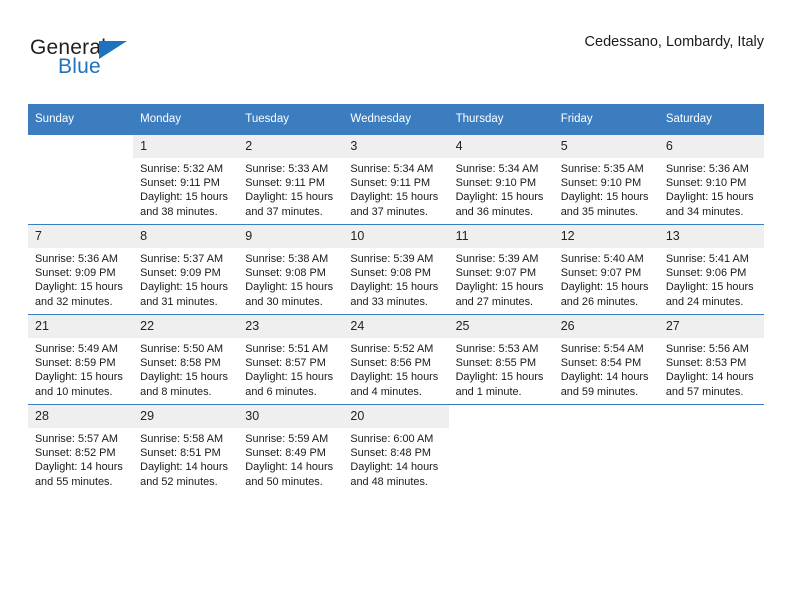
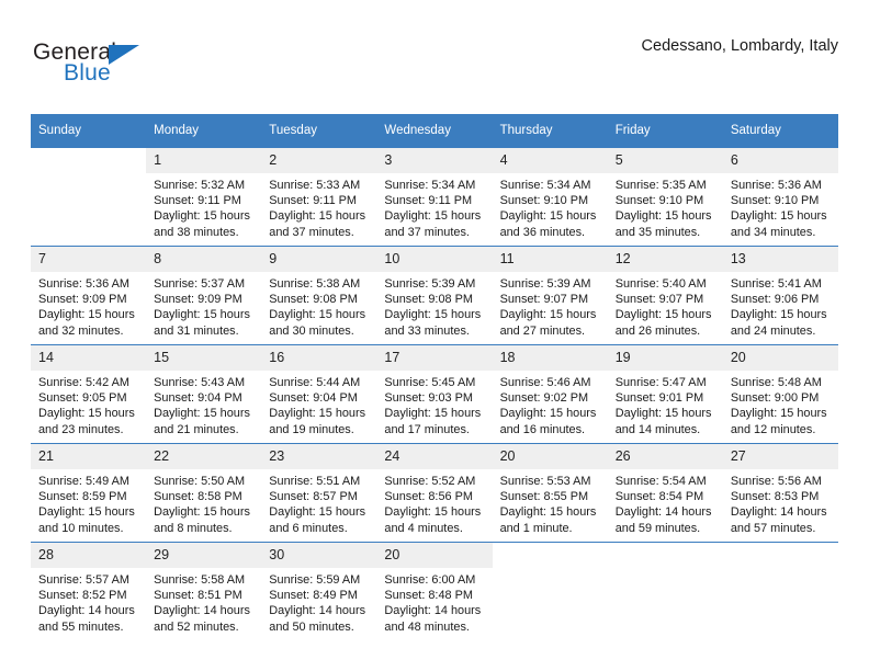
  General
  Blue
  Cedessano, Lombardy, Italy
  Sunday	Monday	Tuesday	Wednesday	Thursday	Friday	Saturday
  	1Sunrise: 5:32 AMSunset: 9:11 PMDaylight: 15 hours and 38 minutes.	2Sunrise: 5:33 AMSunset: 9:11 PMDaylight: 15 hours and 37 minutes.	3Sunrise: 5:34 AMSunset: 9:11 PMDaylight: 15 hours and 37 minutes.	4Sunrise: 5:34 AMSunset: 9:10 PMDaylight: 15 hours and 36 minutes.	5Sunrise: 5:35 AMSunset: 9:10 PMDaylight: 15 hours and 35 minutes.	6Sunrise: 5:36 AMSunset: 9:10 PMDaylight: 15 hours and 34 minutes.
  7Sunrise: 5:36 AMSunset: 9:09 PMDaylight: 15 hours and 32 minutes.	8Sunrise: 5:37 AMSunset: 9:09 PMDaylight: 15 hours and 31 minutes.	9Sunrise: 5:38 AMSunset: 9:08 PMDaylight: 15 hours and 30 minutes.	10Sunrise: 5:39 AMSunset: 9:08 PMDaylight: 15 hours and 33 minutes.	11Sunrise: 5:39 AMSunset: 9:07 PMDaylight: 15 hours and 27 minutes.	12Sunrise: 5:40 AMSunset: 9:07 PMDaylight: 15 hours and 26 minutes.	13Sunrise: 5:41 AMSunset: 9:06 PMDaylight: 15 hours and 24 minutes.
+ 14Sunrise: 5:42 AMSunset: 9:05 PMDaylight: 15 hours and 23 minutes.	15Sunrise: 5:43 AMSunset: 9:04 PMDaylight: 15 hours and 21 minutes.	16Sunrise: 5:44 AMSunset: 9:04 PMDaylight: 15 hours and 19 minutes.	17Sunrise: 5:45 AMSunset: 9:03 PMDaylight: 15 hours and 17 minutes.	18Sunrise: 5:46 AMSunset: 9:02 PMDaylight: 15 hours and 16 minutes.	19Sunrise: 5:47 AMSunset: 9:01 PMDaylight: 15 hours and 14 minutes.	20Sunrise: 5:48 AMSunset: 9:00 PMDaylight: 15 hours and 12 minutes.
- 21Sunrise: 5:49 AMSunset: 8:59 PMDaylight: 15 hours and 10 minutes.	22Sunrise: 5:50 AMSunset: 8:58 PMDaylight: 15 hours and 8 minutes.	23Sunrise: 5:51 AMSunset: 8:57 PMDaylight: 15 hours and 6 minutes.	24Sunrise: 5:52 AMSunset: 8:56 PMDaylight: 15 hours and 4 minutes.	25Sunrise: 5:53 AMSunset: 8:55 PMDaylight: 15 hours and 1 minute.	26Sunrise: 5:54 AMSunset: 8:54 PMDaylight: 14 hours and 59 minutes.	27Sunrise: 5:56 AMSunset: 8:53 PMDaylight: 14 hours and 57 minutes.
+ 21Sunrise: 5:49 AMSunset: 8:59 PMDaylight: 15 hours and 10 minutes.	22Sunrise: 5:50 AMSunset: 8:58 PMDaylight: 15 hours and 8 minutes.	23Sunrise: 5:51 AMSunset: 8:57 PMDaylight: 15 hours and 6 minutes.	24Sunrise: 5:52 AMSunset: 8:56 PMDaylight: 15 hours and 4 minutes.	20Sunrise: 5:53 AMSunset: 8:55 PMDaylight: 15 hours and 1 minute.	26Sunrise: 5:54 AMSunset: 8:54 PMDaylight: 14 hours and 59 minutes.	27Sunrise: 5:56 AMSunset: 8:53 PMDaylight: 14 hours and 57 minutes.
  28Sunrise: 5:57 AMSunset: 8:52 PMDaylight: 14 hours and 55 minutes.	29Sunrise: 5:58 AMSunset: 8:51 PMDaylight: 14 hours and 52 minutes.	30Sunrise: 5:59 AMSunset: 8:49 PMDaylight: 14 hours and 50 minutes.	20Sunrise: 6:00 AMSunset: 8:48 PMDaylight: 14 hours and 48 minutes.
